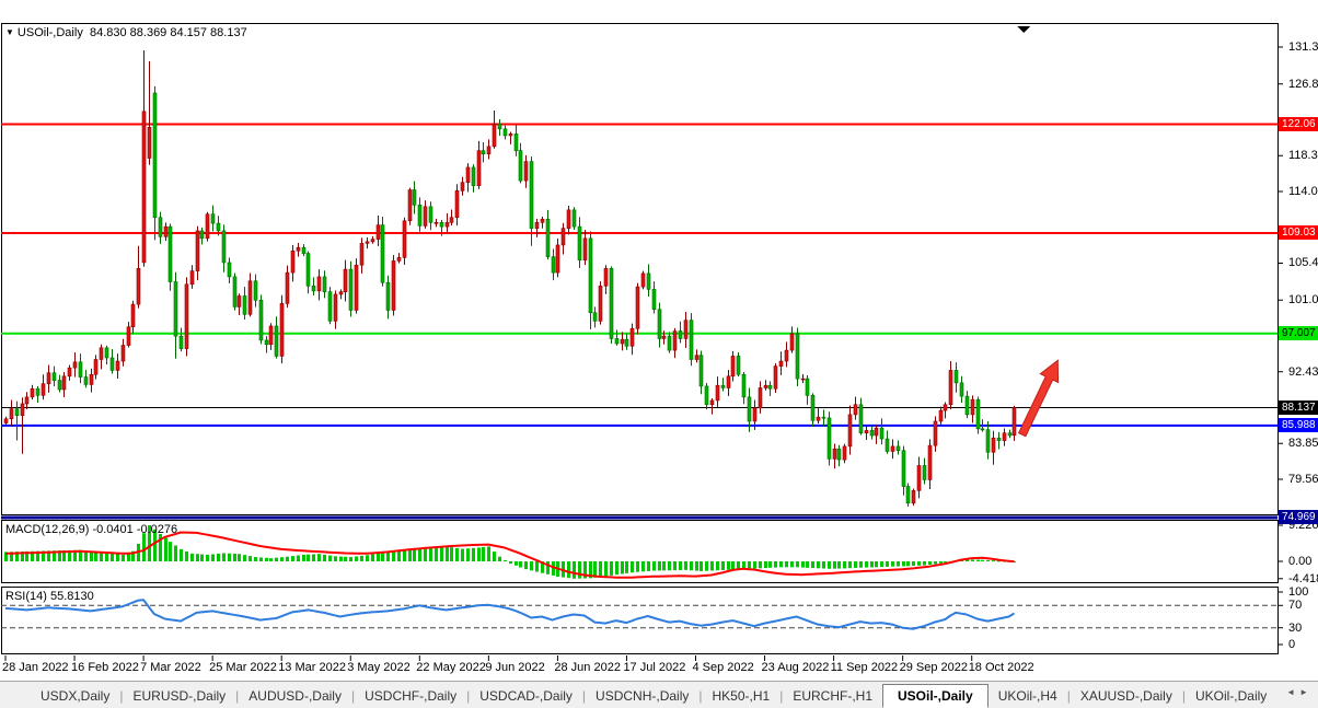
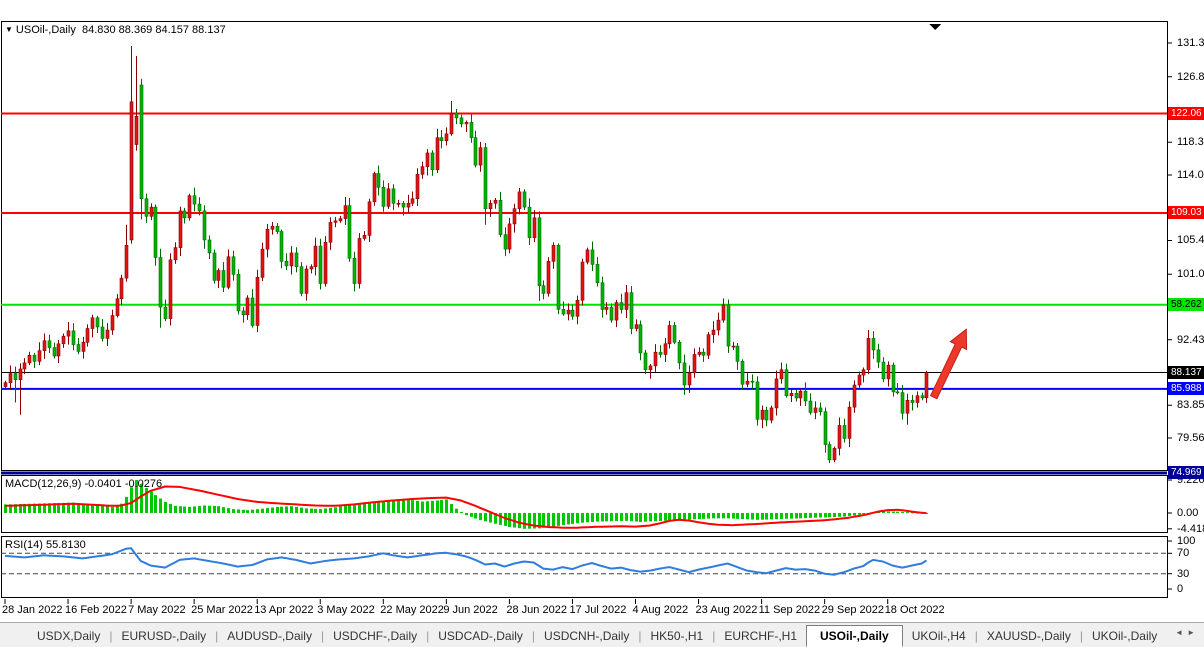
  ▼ USOil-,Daily 84.830 88.369 84.157 88.137
  MACD(12,26,9) -0.0401 -0.0276
  RSI(14) 55.8130
  122.06
  109.03
- 97.007
+ 58.262
  88.137
  85.988
  74.969
  9.226
  0.00
  -4.41
  100
  70
  30
  0
  131.3
  126.8
  118.3
  114.0
  105.4
  101.0
  92.43
  83.85
  79.56
  28 Jan 2022
  16 Feb 2022
- 7 Mar 2022
+ 7 May 2022
  25 Mar 2022
- 13 Mar 2022
+ 13 Apr 2022
  3 May 2022
  22 May 2022
  9 Jun 2022
  28 Jun 2022
  17 Jul 2022
- 4 Sep 2022
+ 4 Aug 2022
  23 Aug 2022
  11 Sep 2022
  29 Sep 2022
  18 Oct 2022
  USDX,Daily
  |
  EURUSD-,Daily
  |
  AUDUSD-,Daily
  |
  USDCHF-,Daily
  |
  USDCAD-,Daily
  |
  USDCNH-,Daily
  |
  HK50-,H1
  |
  EURCHF-,H1
  USOil-,Daily
  UKOil-,H4
  |
  XAUUSD-,Daily
  |
  UKOil-,Daily
  ◄►
